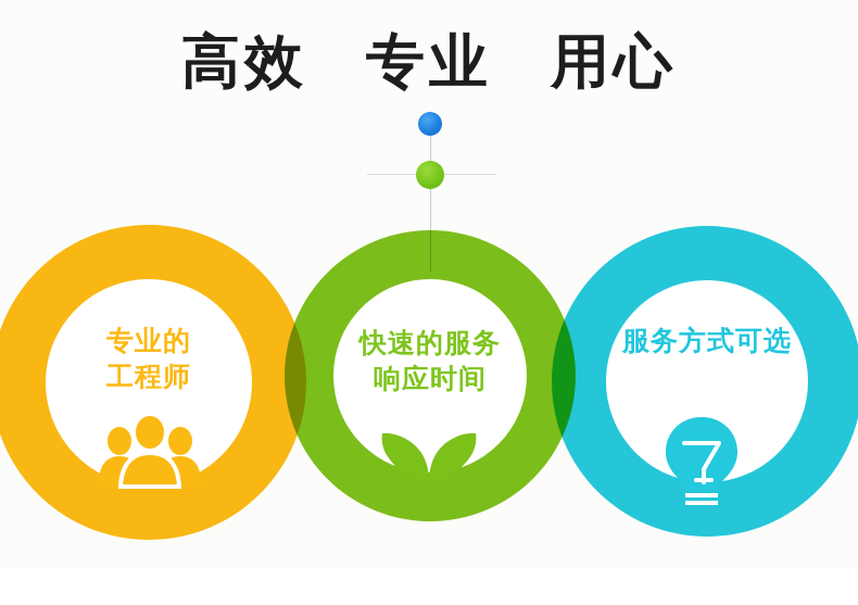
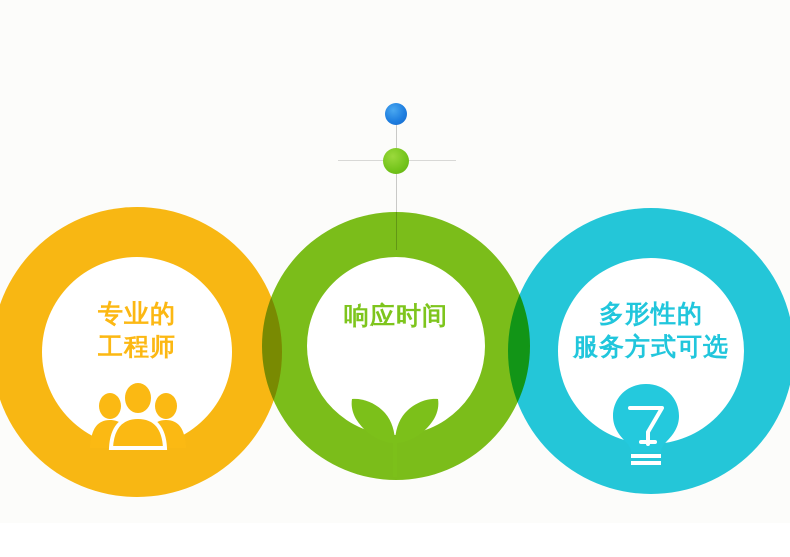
- 高效 专业 用心
  专业的
  工程师
- 快速的服务
  响应时间
+ 多形性的
  服务方式可选
